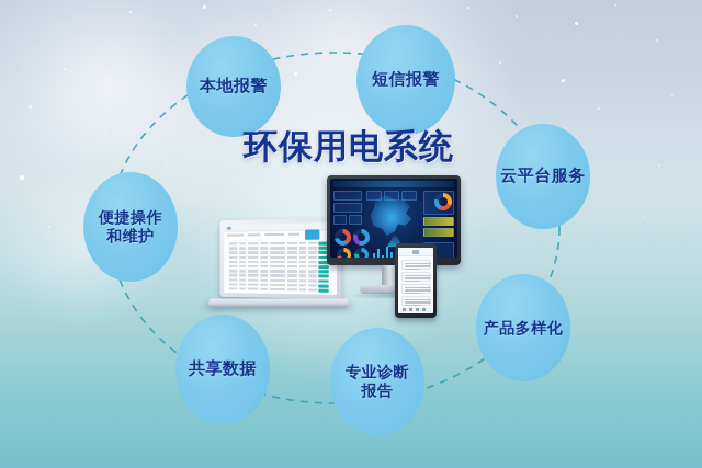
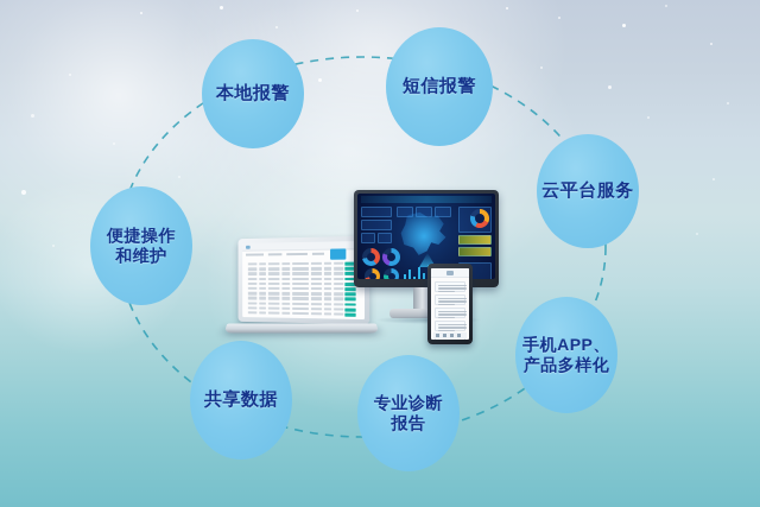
  本地报警
  短信报警
  云平台服务
+ 手机APP、
  产品多样化
  专业诊断
  报告
  共享数据
  便捷操作
  和维护
- 环保用电系统
